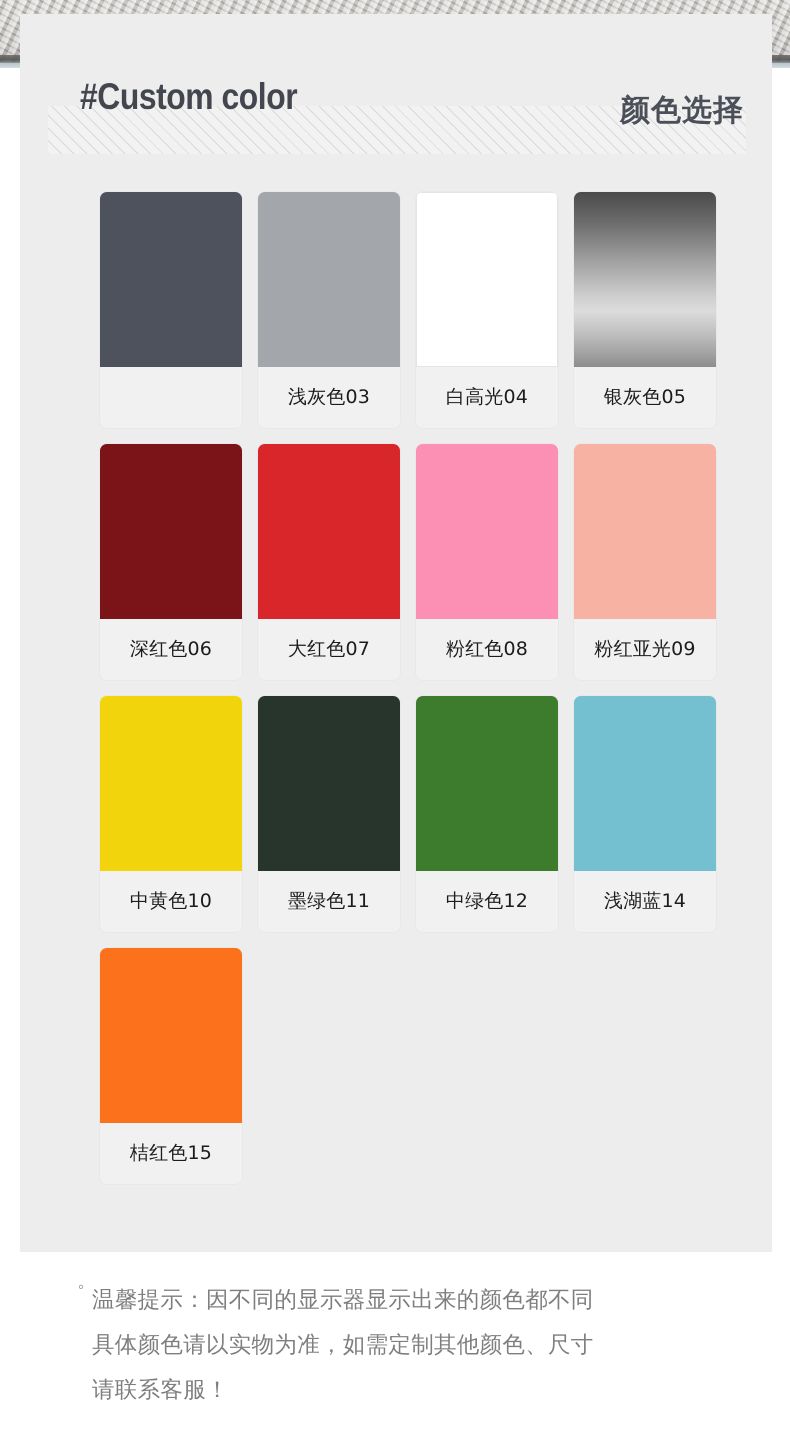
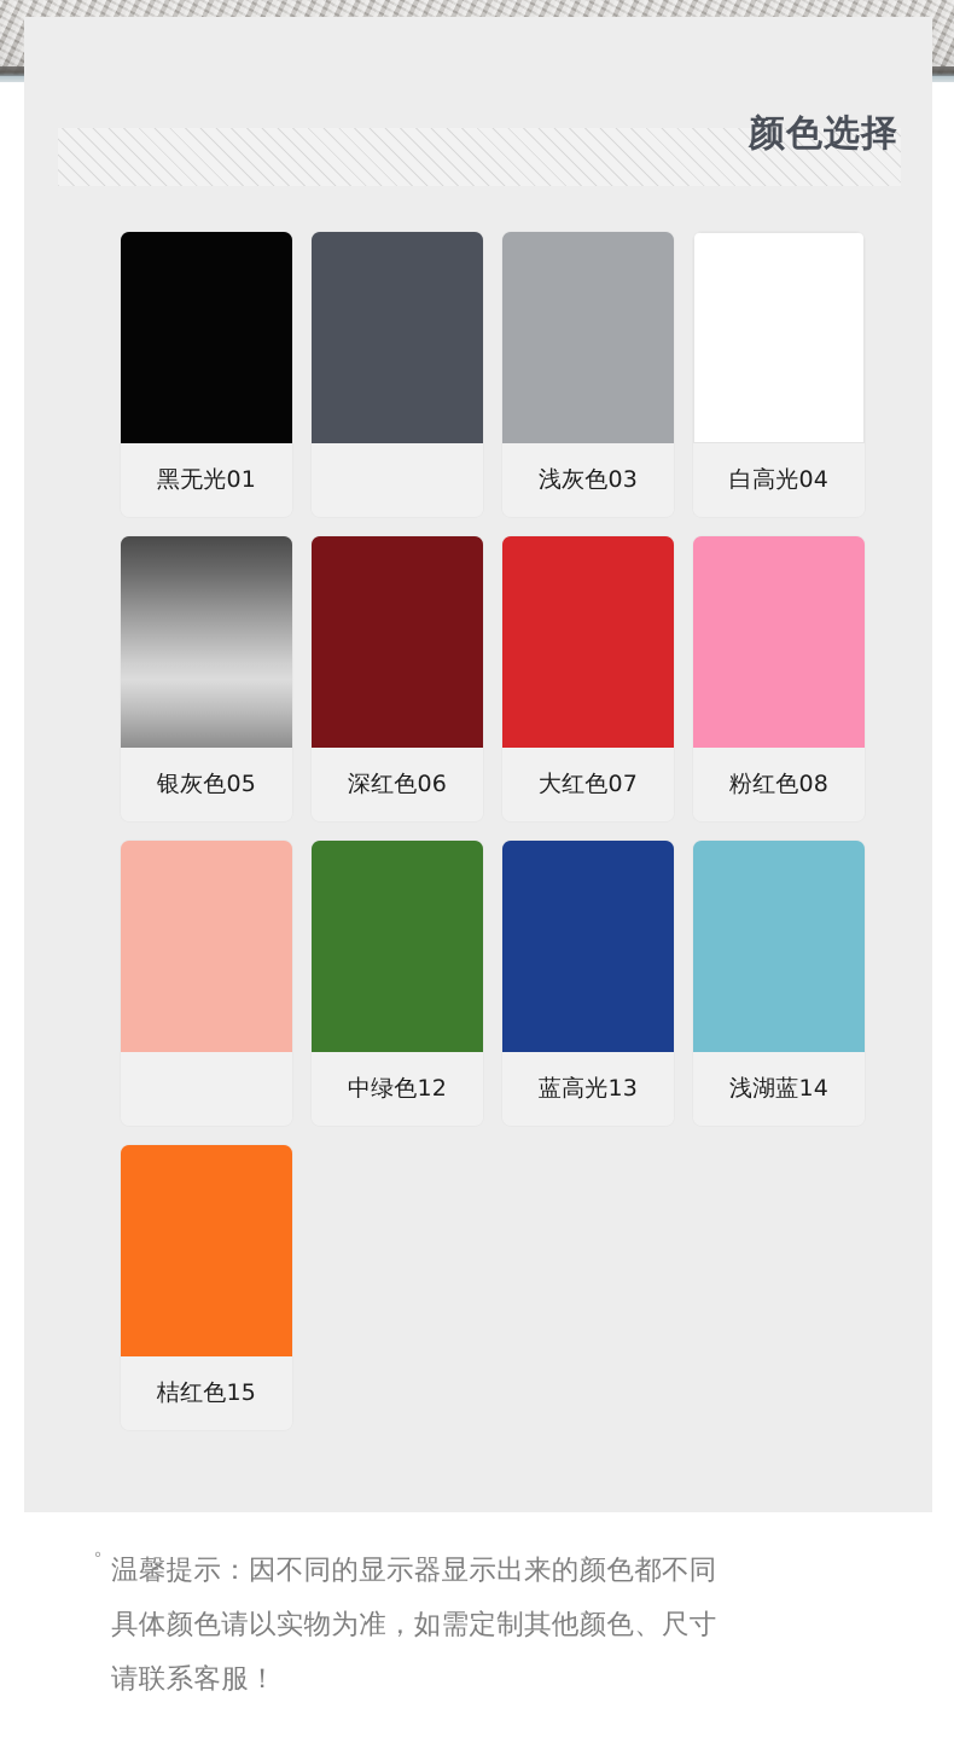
- #Custom color
  颜色选择
+ 黑无光01
  浅灰色03
  白高光04
  银灰色05
  深红色06
  大红色07
  粉红色08
- 粉红亚光09
- 中黄色10
- 墨绿色11
  中绿色12
+ 蓝高光13
  浅湖蓝14
  桔红色15
  °
  温馨提示：因不同的显示器显示出来的颜色都不同
  具体颜色请以实物为准，如需定制其他颜色、尺寸
  请联系客服！
